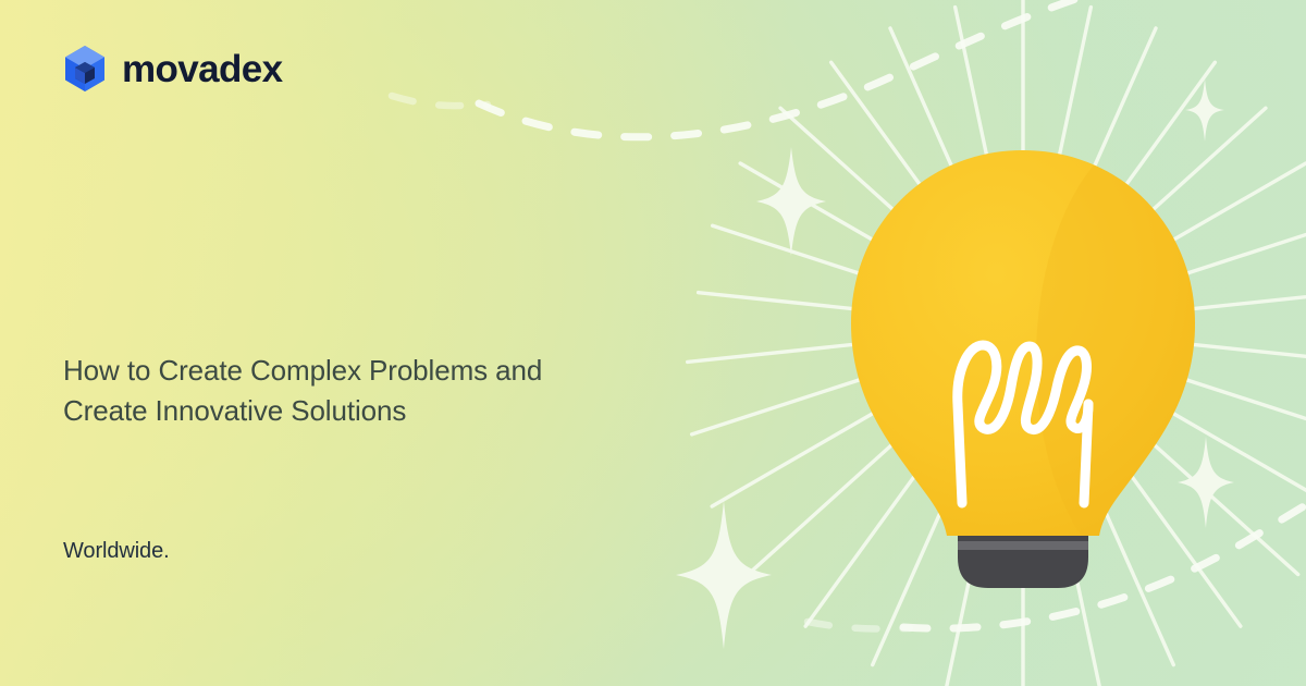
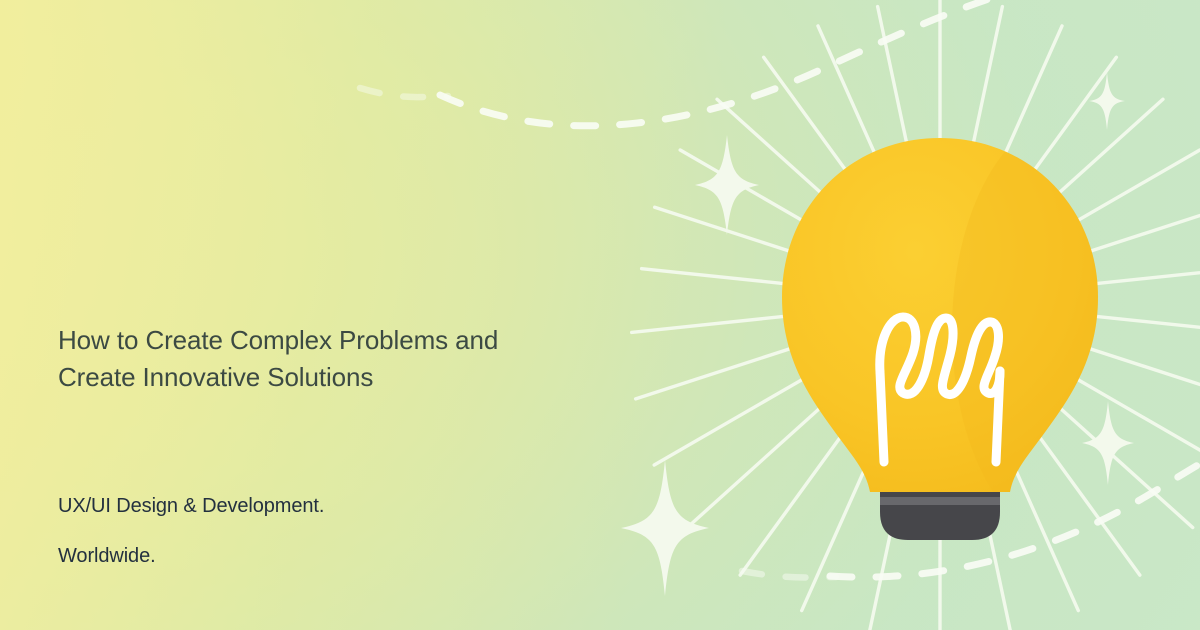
- movadex
  How to Create Complex Problems and
  Create Innovative Solutions
+ UX/UI Design & Development.
  Worldwide.
